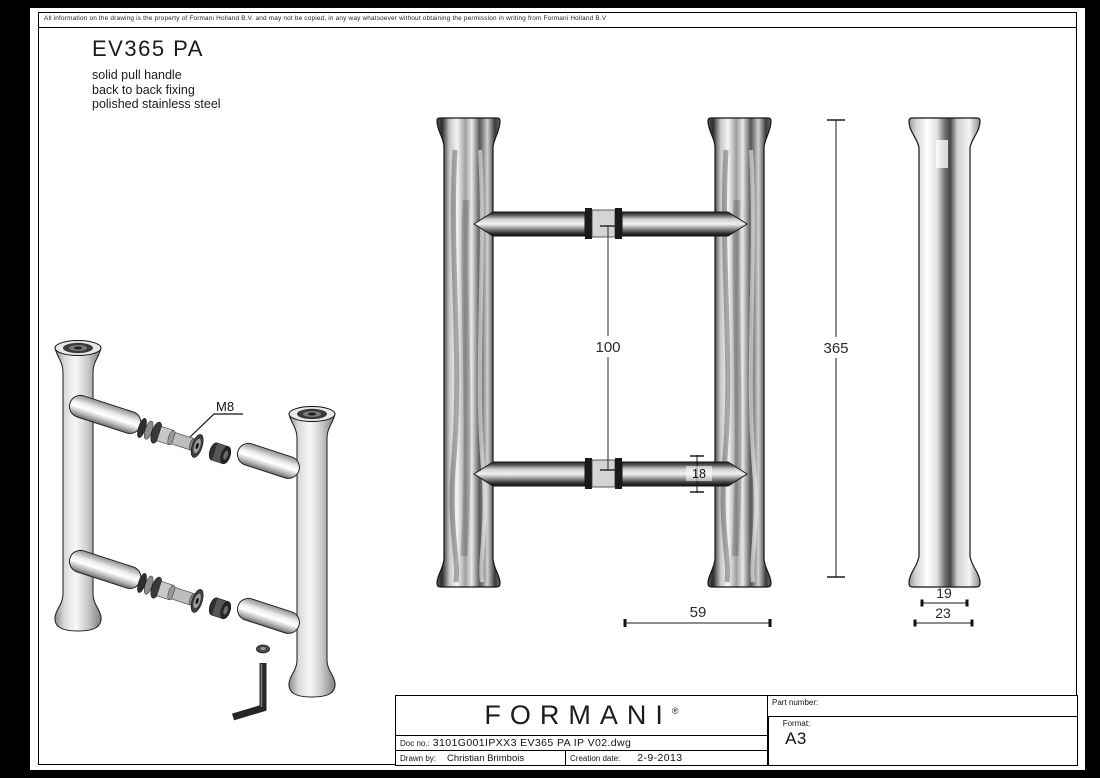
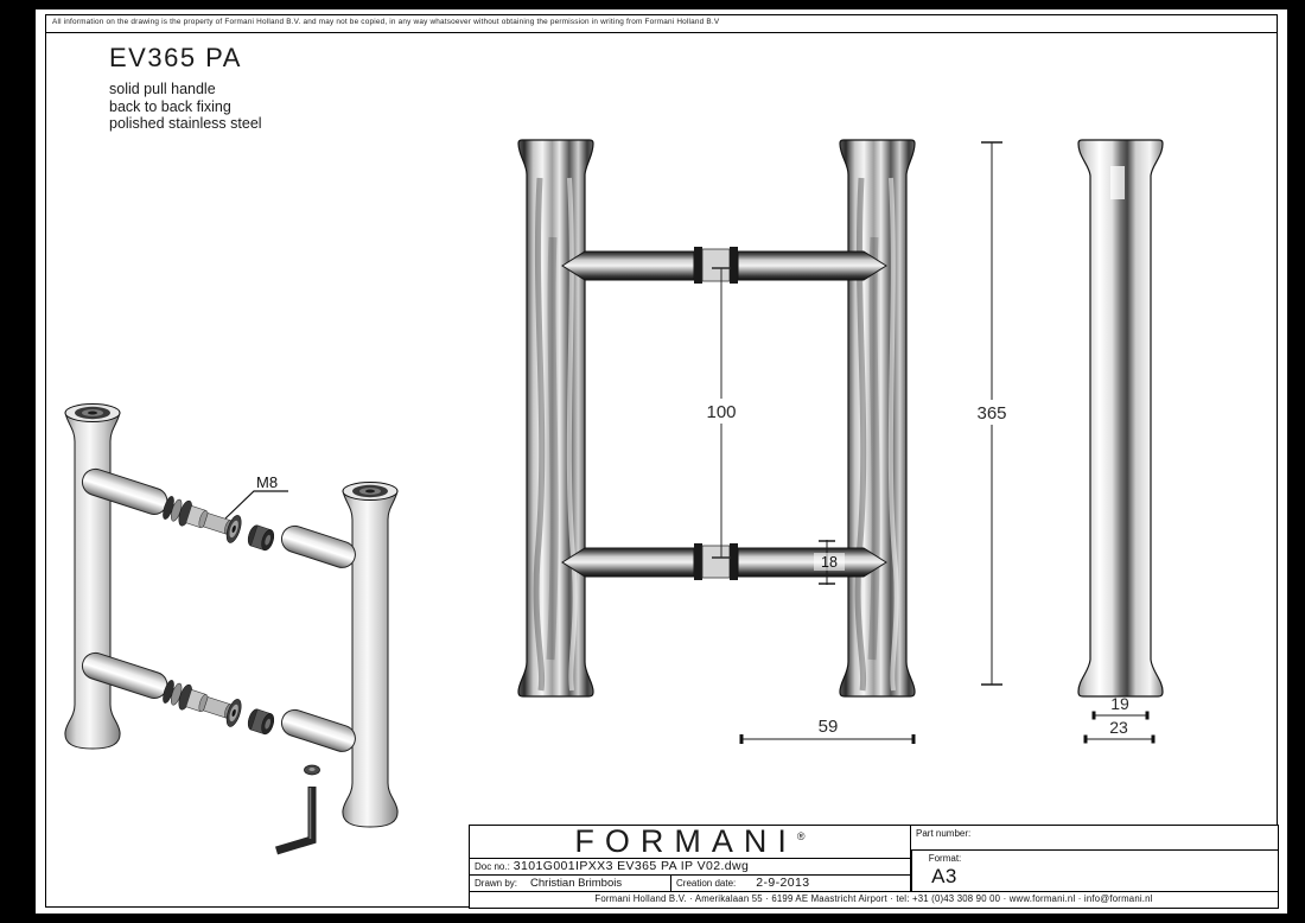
  EV365 PA
  solid pull handle
  back to back fixing
  polished stainless steel
  FORMANI®
  Doc no.:
  3101G001IPXX3 EV365 PA IP V02.dwg
  Drawn by:
  Christian Brimbois
  Creation date:
  2-9-2013
  Part number:
  Format:
  A3
+ Formani Holland B.V. · Amerikalaan 55 · 6199 AE Maastricht Airport · tel: +31 (0)43 308 90 00 · www.formani.nl · info@formani.nl
  M8
  100
  18
  365
  59
  19
  23
